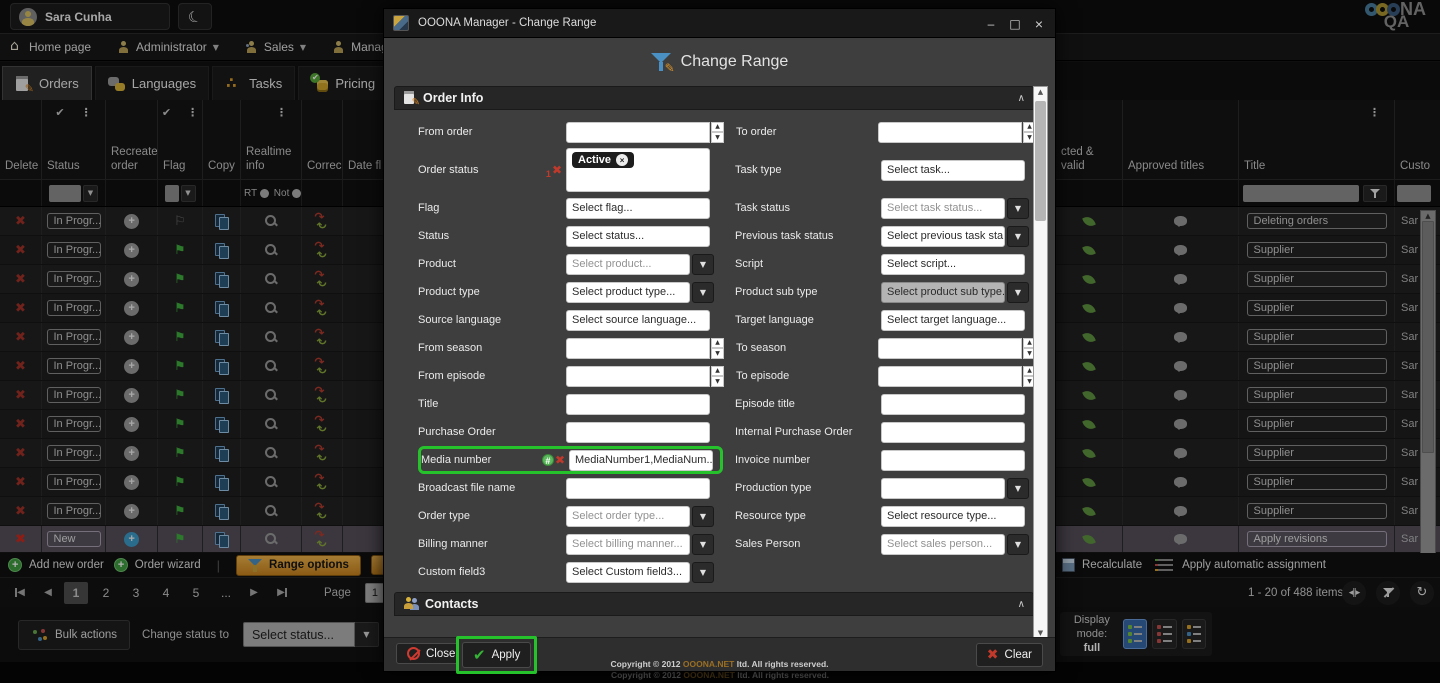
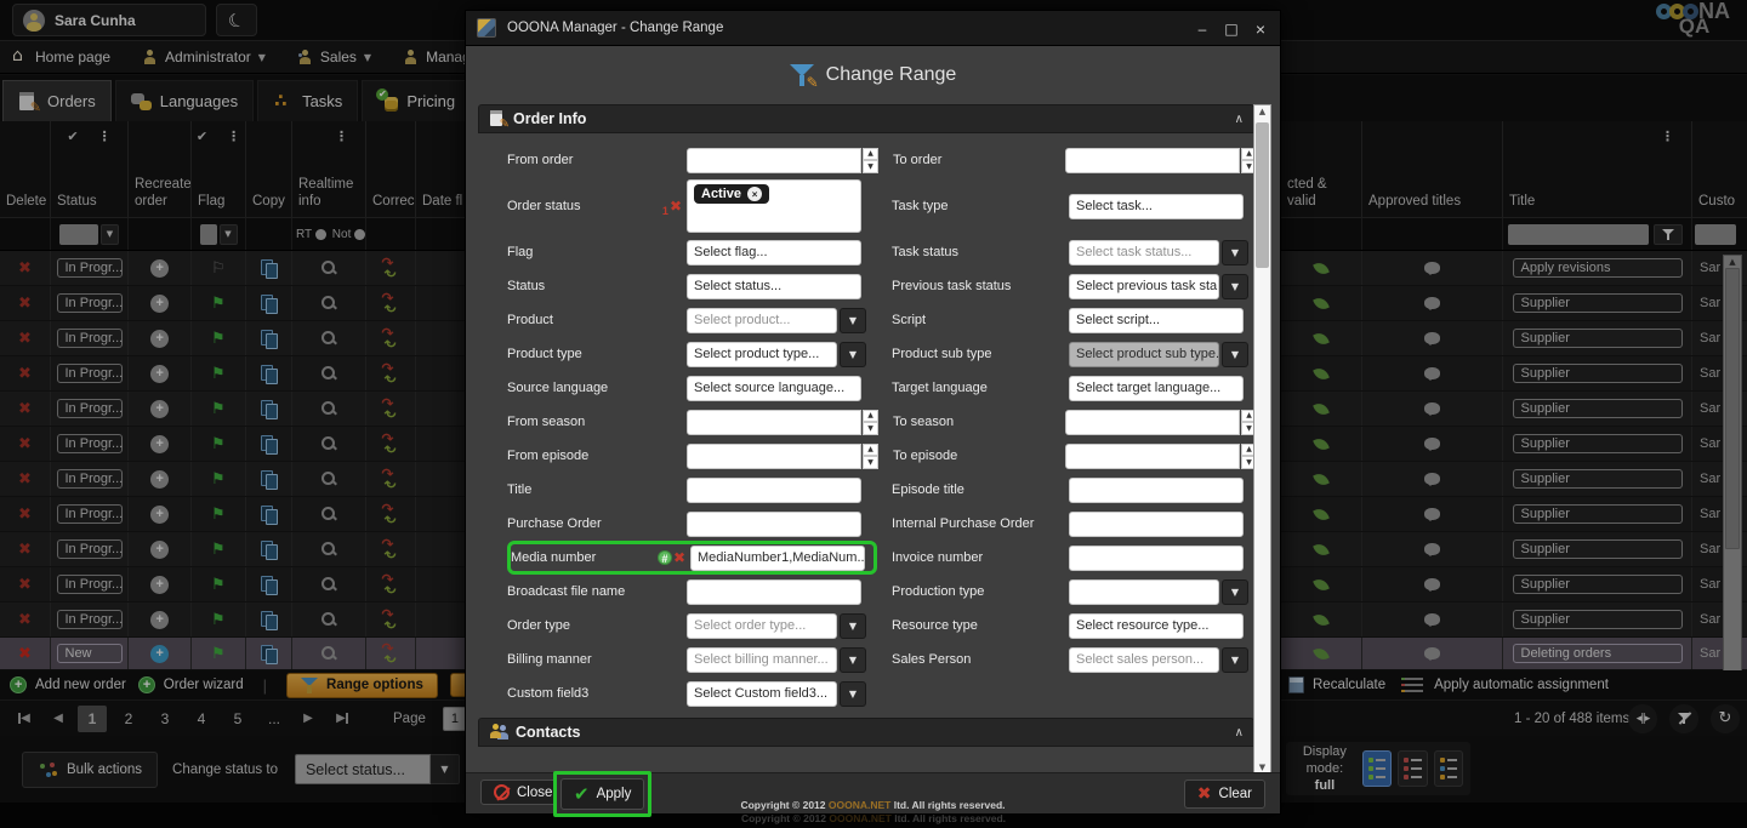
  Sara Cunha
  NA
  QA
  Home page
  Administrator
  ▼
  Sales
  ▼
  Orders
  Languages
  Tasks
  Pricing
  Delete
  ✔
  ⋮
  Status
  Recreate order
  ✔
  ⋮
  Flag
  Copy
  ⋮
  Realtime info
  Correc
  Date fl
  cted & valid
  Approved titles
  ⋮
  Title
  Custo
  ▼
  ▼
  RT
  Not
  In Progr...
  In Progr...
  In Progr...
  In Progr...
  In Progr...
  In Progr...
  In Progr...
  In Progr...
  In Progr...
  In Progr...
  In Progr...
  New
- Deleting orders
+ Apply revisions
  Sar
  Supplier
  Sar
  Supplier
  Sar
  Supplier
  Sar
  Supplier
  Sar
  Supplier
  Sar
  Supplier
  Sar
  Supplier
  Sar
  Supplier
  Sar
  Supplier
  Sar
  Supplier
  Sar
- Apply revisions
+ Deleting orders
  Sar
  ▲
  Add new order
  Order wizard
  |
  Range options
  Recalculate
  Apply automatic assignment
  ◀
  ◀
  1
  2
  3
  4
  5
  ...
  ▶
  ▶
  Page
  1
  1 - 20 of 488 items
  ◂‖▸
  ↻
  Bulk actions
  Change status to
  Select status...
  ▼
  Display mode:
  full
  Copyright © 2012 OOONA.NET ltd. All rights reserved.
  OOONA Manager - Change Range
  –
  □
  ×
  ✎
  Change Range
  Order Info
  ∧
  From order
  To order
  Order status
  1
  ✖
  Active
  ×
  Task type
  Select task...
  Flag
  Select flag...
  Task status
  Select task status...
  ▼
  Status
  Select status...
  Previous task status
  Select previous task sta
  ▼
  Product
  Select product...
  ▼
  Script
  Select script...
  Product type
  Select product type...
  ▼
  Product sub type
  Select product sub type.
  ▼
  Source language
  Select source language...
  Target language
  Select target language...
  From season
  To season
  From episode
  To episode
  Title
  Episode title
  Purchase Order
  Internal Purchase Order
  Media number
  #
  ✖
  MediaNumber1,MediaNum..
  Invoice number
  Broadcast file name
  Production type
  ▼
  Order type
  Select order type...
  ▼
  Resource type
  Select resource type...
  Billing manner
  Select billing manner...
  ▼
  Sales Person
  Select sales person...
  ▼
  Custom field3
  Select Custom field3...
  ▼
  Contacts
  ∧
  ▲
  ▼
  Close
  ✔
  Apply
  ✖
  Clear
  Copyright © 2012 OOONA.NET ltd. All rights reserved.
